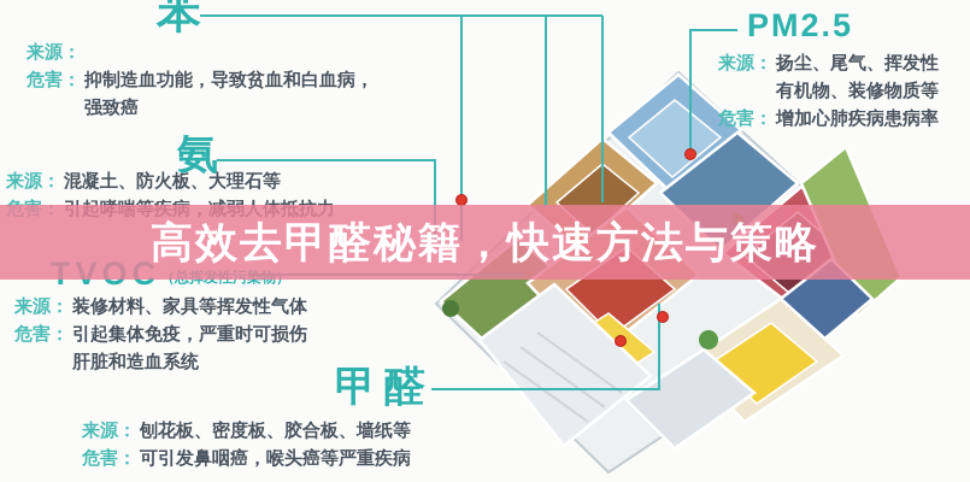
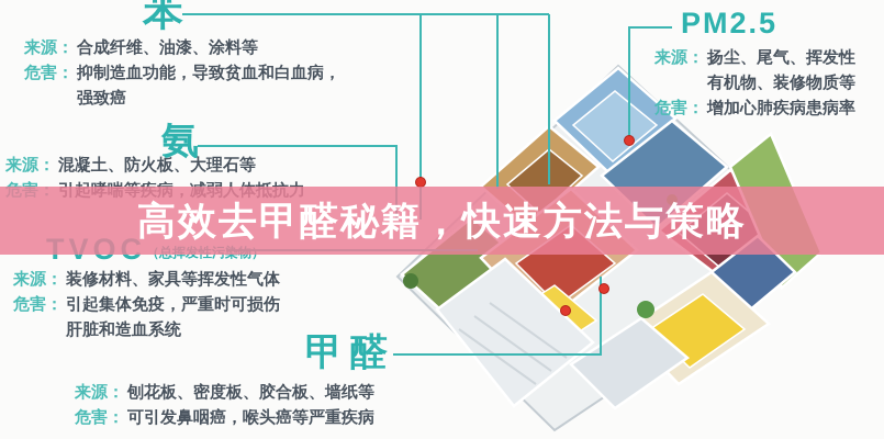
  苯
  来源：
+ 合成纤维、油漆、涂料等
  危害：
  抑制造血功能，导致贫血和白血病，
  强致癌
  氨
  来源：
  混凝土、防火板、大理石等
  危害：
  引起哮喘等疾病，减弱人体抵抗力
  TVOC（总挥发性污染物）
  来源：
  装修材料、家具等挥发性气体
  危害：
  引起集体免疫，严重时可损伤
  肝脏和造血系统
  甲醛
  来源：
  刨花板、密度板、胶合板、墙纸等
  危害：
  可引发鼻咽癌，喉头癌等严重疾病
  PM2.5
  来源：
  扬尘、尾气、挥发性
  有机物、装修物质等
  危害：
  增加心肺疾病患病率
  高效去甲醛秘籍，快速方法与策略
